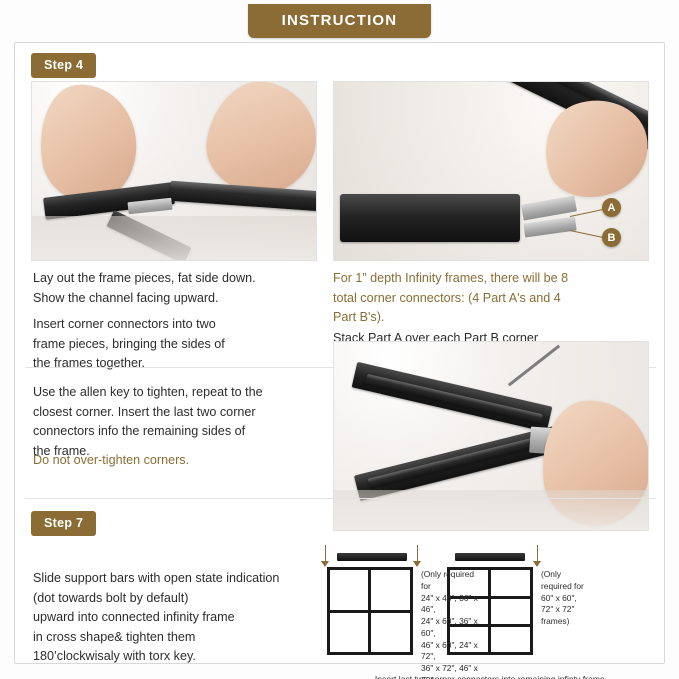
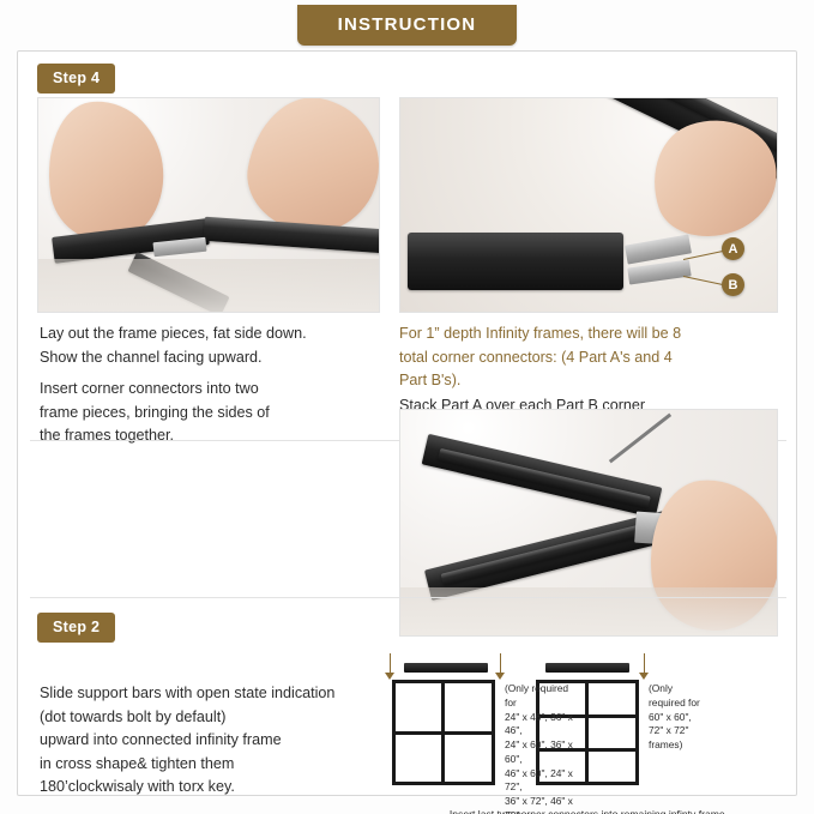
  INSTRUCTION
  Step 4
  A
  B
  Lay out the frame pieces, fat side down.
  Show the channel facing upward.
  Insert corner connectors into two
  frame pieces, bringing the sides of
  the frames together.
  For 1” depth Infinity frames, there will be 8
  total corner connectors: (4 Part A's and 4
  Part B's).
  Stack Part A over each Part B corner
- Use the allen key to tighten, repeat to the
- closest corner. Insert the last two corner
- connectors info the remaining sides of
- the frame.
- Do not over-tighten corners.
- Step 7
+ Step 2
  Slide support bars with open state indication
  (dot towards bolt by default)
  upward into connected infinity frame
  in cross shape& tighten them
  180’clockwisaly with torx key.
  (Only required for
  24" x 46", 36" x 46",
  24" x 60", 36" x 60",
  46" x 60", 24" x 72",
  36" x 72", 46" x
  (Only
  required for
  60" x 60",
  72" x 72"
  frames)
